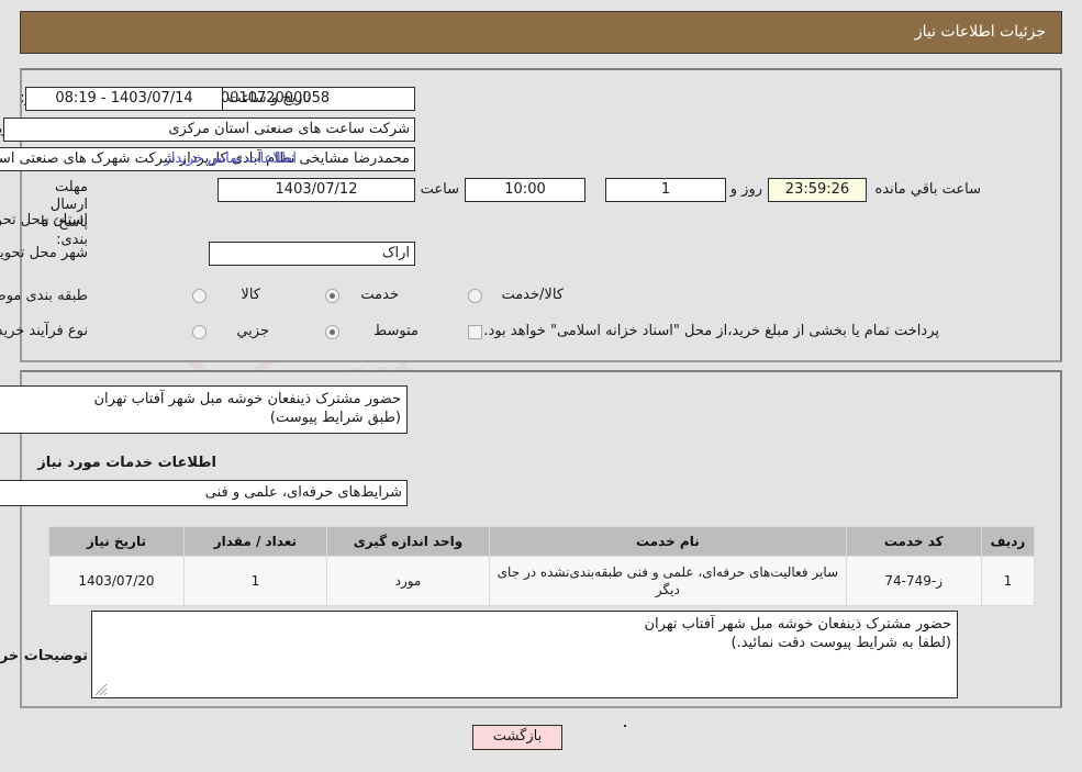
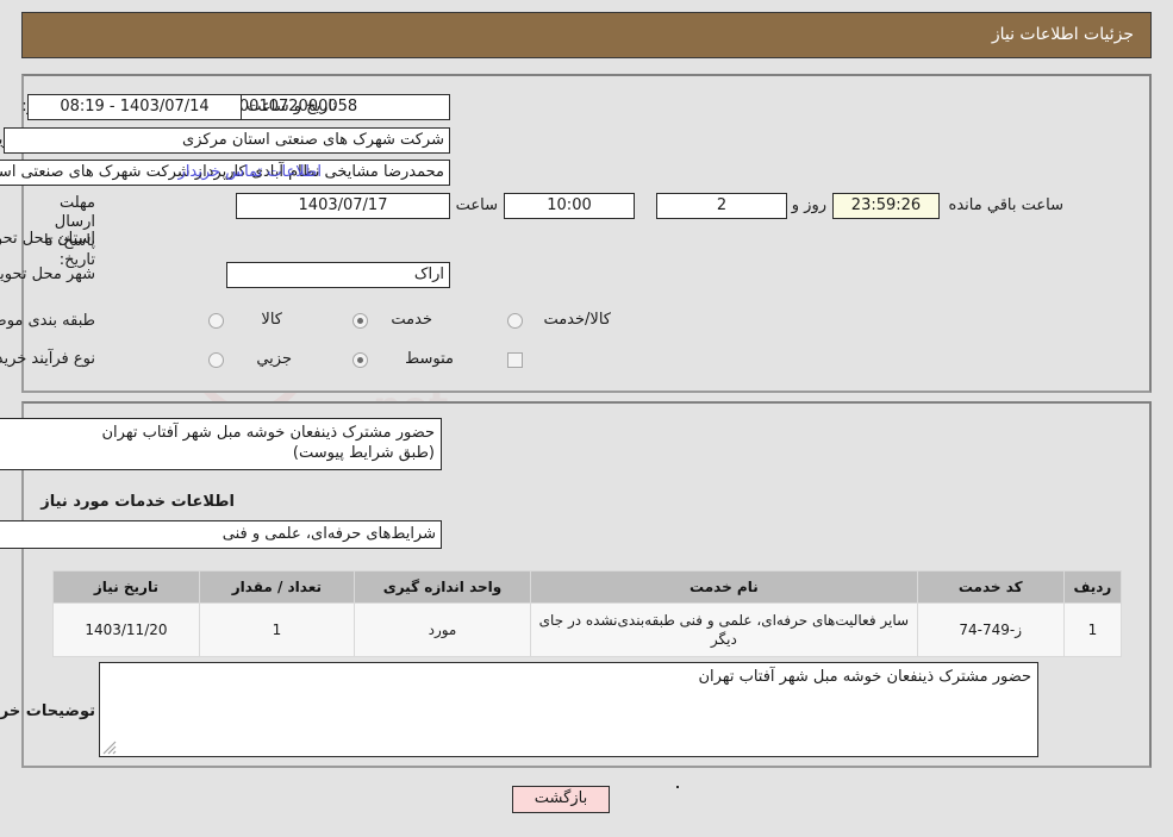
  جزئیات اطلاعات نیاز
  001072000058
  1403/07/14 - 08:19
- شرکت ساعت های صنعتی استان مرکزی
+ شرکت شهرک های صنعتی استان مرکزی
  محمدرضا مشایخی نظام آبادی کارپرداز شرکت شهرک های صنعتی اس
  اطلاعات تماس خریدار
- مهلت ارسال پاسخ: تا بندی:
+ مهلت ارسال پاسخ: تا تاریخ:
- 1403/07/12
+ 1403/07/17
  ساعت
  10:00
- 1
+ 2
  روز و
  23:59:26
  ساعت باقي مانده
  استان محل تح
  شهر محل تحوی
  اراک
  طبقه بندی موض
  کالا
  خدمت
  کالا/خدمت
  نوع فرآیند خرید
  جزیي
  متوسط
- پرداخت تمام یا بخشی از مبلغ خرید،از محل "اسناد خزانه اسلامی" خواهد بود.
  حضور مشترک ذینفعان خوشه مبل شهر آفتاب تهران
  (طبق شرایط پیوست)
  اطلاعات خدمات مورد نیاز
  شرایط‌های حرفه‌ای، علمی و فنی
  ردیف	کد خدمت	نام خدمت	واحد اندازه گیری	تعداد / مقدار	تاریخ نیاز
- 1	ز-749-74	سایر فعالیت‌های حرفه‌ای، علمی و فنی طبقه‌بندی‌نشده در جای دیگر	مورد	1	1403/07/20
+ 1	ز-749-74	سایر فعالیت‌های حرفه‌ای، علمی و فنی طبقه‌بندی‌نشده در جای دیگر	مورد	1	1403/11/20
  حضور مشترک ذینفعان خوشه مبل شهر آفتاب تهران
- (لطفا به شرایط پیوست دقت نمائید.)
  بازگشت
